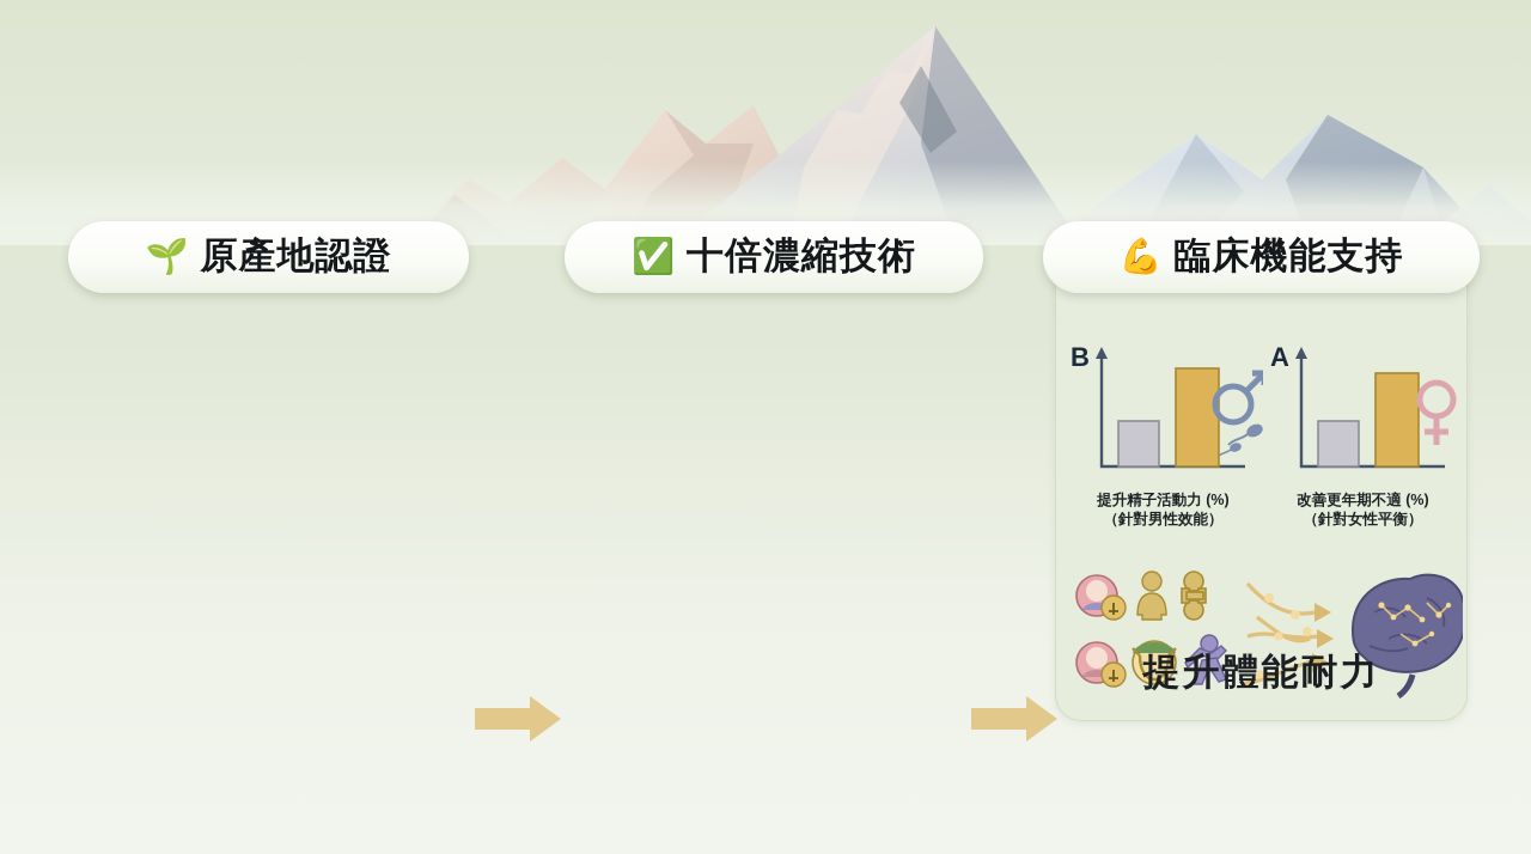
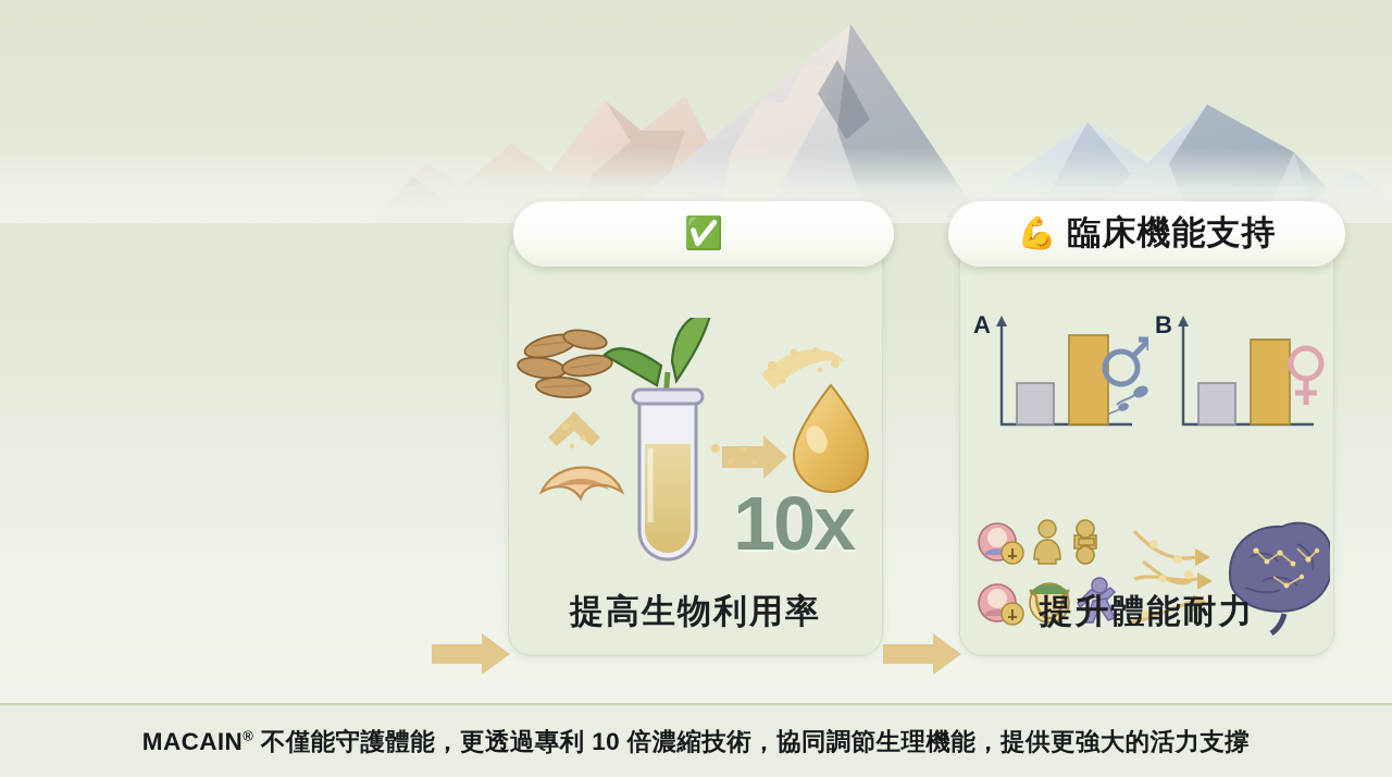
+ 10x
+ 提高生物利用率
- B
+ A
- 提升精子活動力 (%)
- （針對男性效能）
- A
+ B
- 改善更年期不適 (%)
- （針對女性平衡）
  提升體能耐力
- 🌱
- 原產地認證
  ✅
- 十倍濃縮技術
  💪
  臨床機能支持
+ MACAIN® 不僅能守護體能，更透過專利 10 倍濃縮技術，協同調節生理機能，提供更強大的活力支撐
